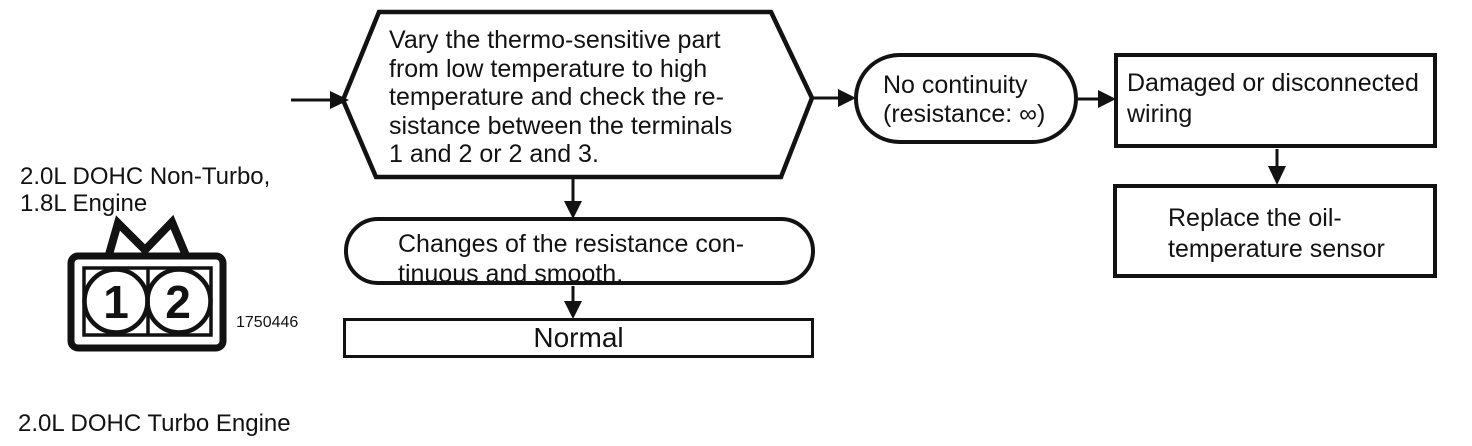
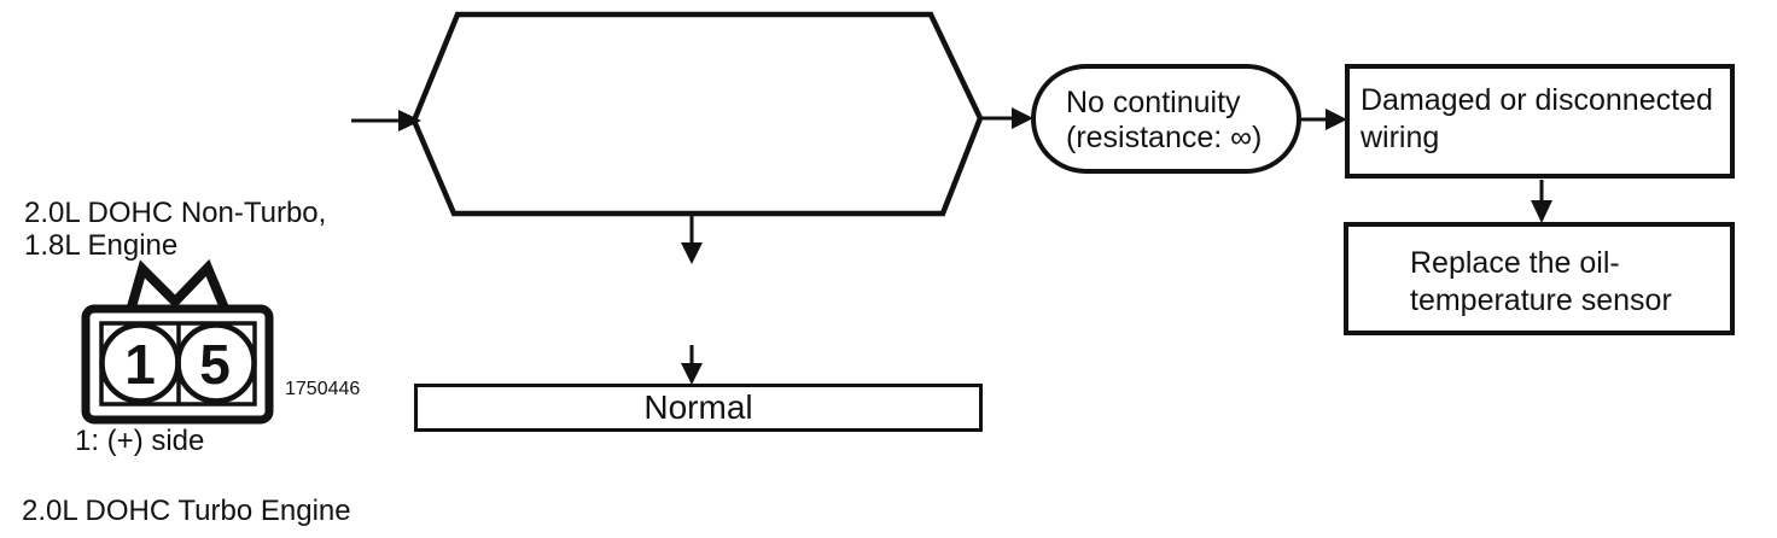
  2.0L DOHC Non-Turbo,
  1.8L Engine
  1
- 2
+ 5
  1750446
+ 1: (+) side
  2.0L DOHC Turbo Engine
- Vary the thermo-sensitive part
- from low temperature to high
- temperature and check the re-
- sistance between the terminals
- 1 and 2 or 2 and 3.
- Changes of the resistance con-
- tinuous and smooth.
  Normal
  No continuity
  (resistance: ∞)
  Damaged or disconnected
  wiring
  Replace the oil-
  temperature sensor
